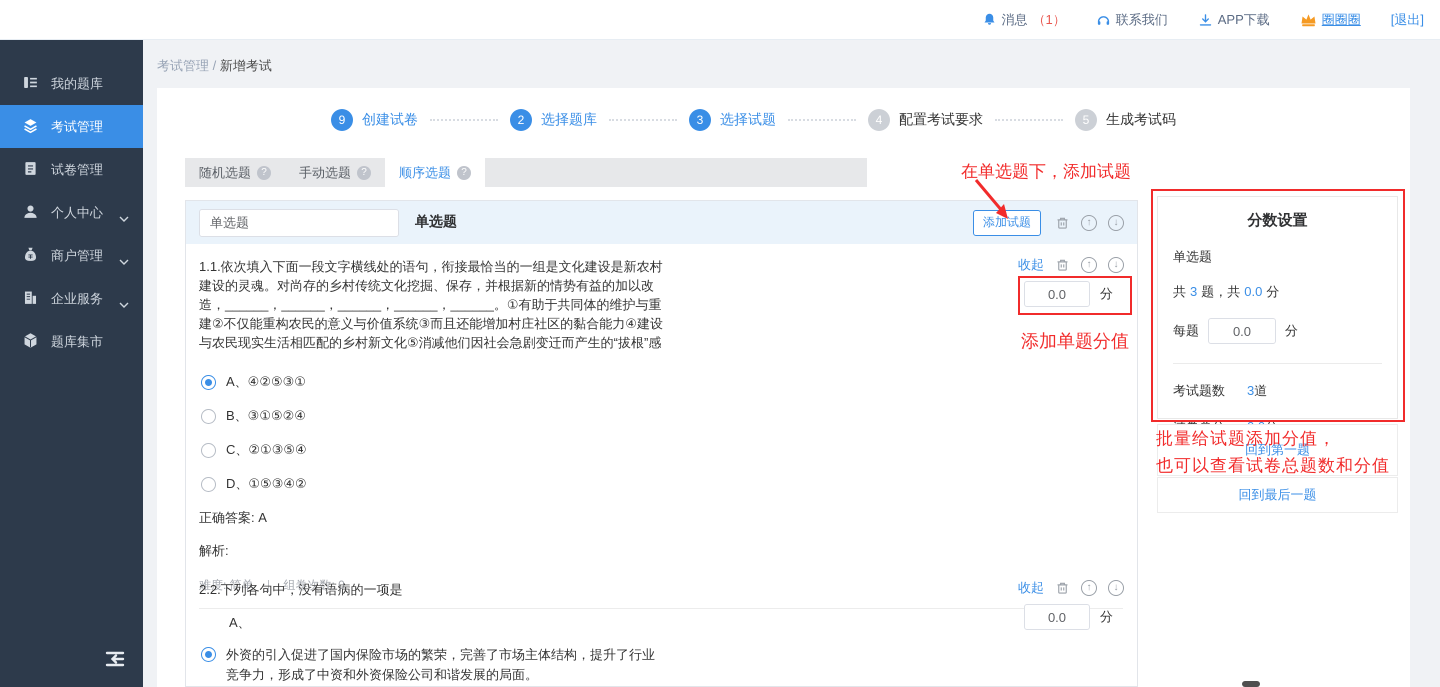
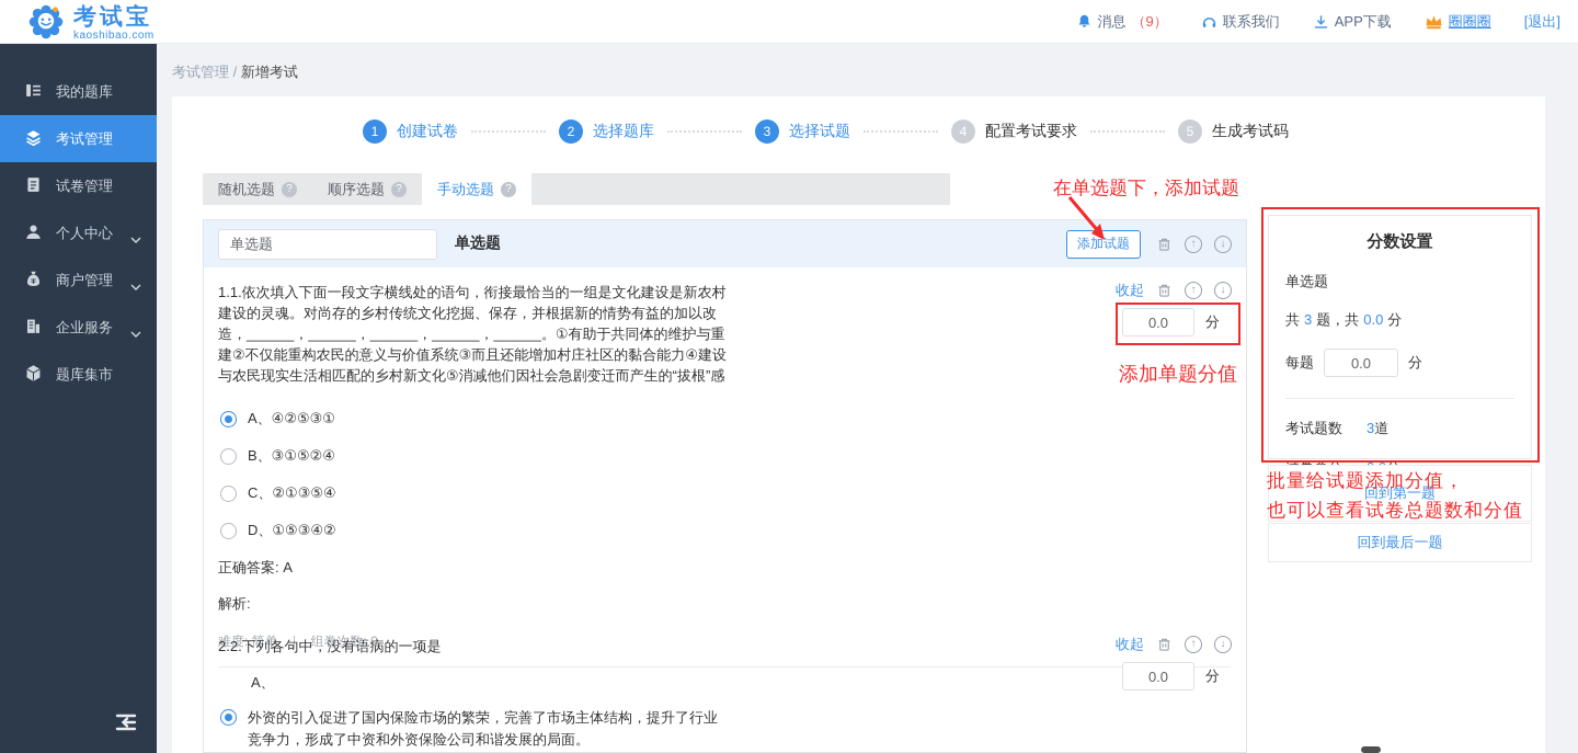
+ 考试宝
+ kaoshibao.com
  消息
- （1）
+ （9）
  联系我们
  APP下载
  圈圈圈
  [退出]
  我的题库
  考试管理
  试卷管理
  个人中心
  商户管理
  企业服务
  题库集市
  考试管理 / 新增考试
- 9
+ 1
  创建试卷
  2
  选择题库
  3
  选择试题
  4
  配置考试要求
  5
  生成考试码
  随机选题
  ?
- 手动选题
+ 顺序选题
  ?
- 顺序选题
+ 手动选题
  ?
  单选题
  单选题
  添加试题
  ↑
  ↓
  1.1.依次填入下面一段文字横线处的语句，衔接最恰当的一组是文化建设是新农村建设的灵魂。对尚存的乡村传统文化挖掘、保存，并根据新的情势有益的加以改造，______，______，______，______，______。①有助于共同体的维护与重建②不仅能重构农民的意义与价值系统③而且还能增加村庄社区的黏合能力④建设与农民现实生活相匹配的乡村新文化⑤消减他们因社会急剧变迁而产生的“拔根”感
  收起
  ↑
  ↓
  0.0
  分
  A、④②⑤③①
  B、③①⑤②④
  C、②①③⑤④
  D、①⑤③④②
  正确答案: A
  解析:
  难度: 简单
  ｜
  组卷次数: 0
  2.2.下列各句中，没有语病的一项是
  收起
  ↑
  ↓
  0.0
  分
  A、
  外资的引入促进了国内保险市场的繁荣，完善了市场主体结构，提升了行业竞争力，形成了中资和外资保险公司和谐发展的局面。
  分数设置
  单选题
  共 3 题，共 0.0 分
  每题
  0.0
  分
  考试题数
  3道
  回到第一题
  回到最后一题
  在单选题下，添加试题
  添加单题分值
  批量给试题添加分值，
  也可以查看试卷总题数和分值
